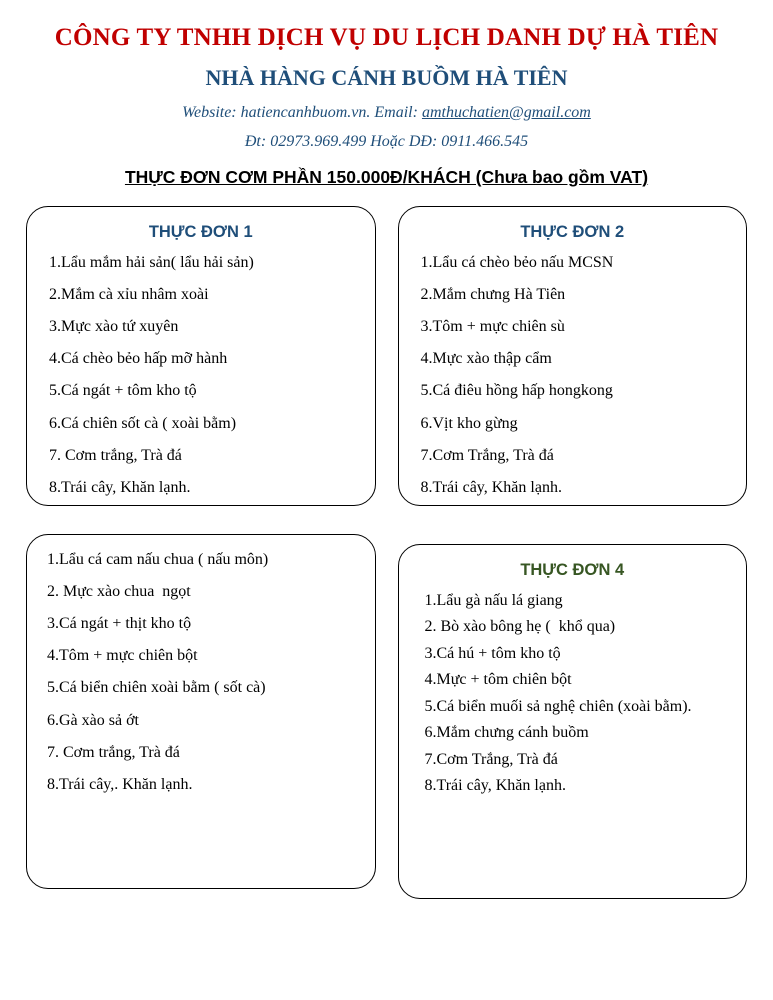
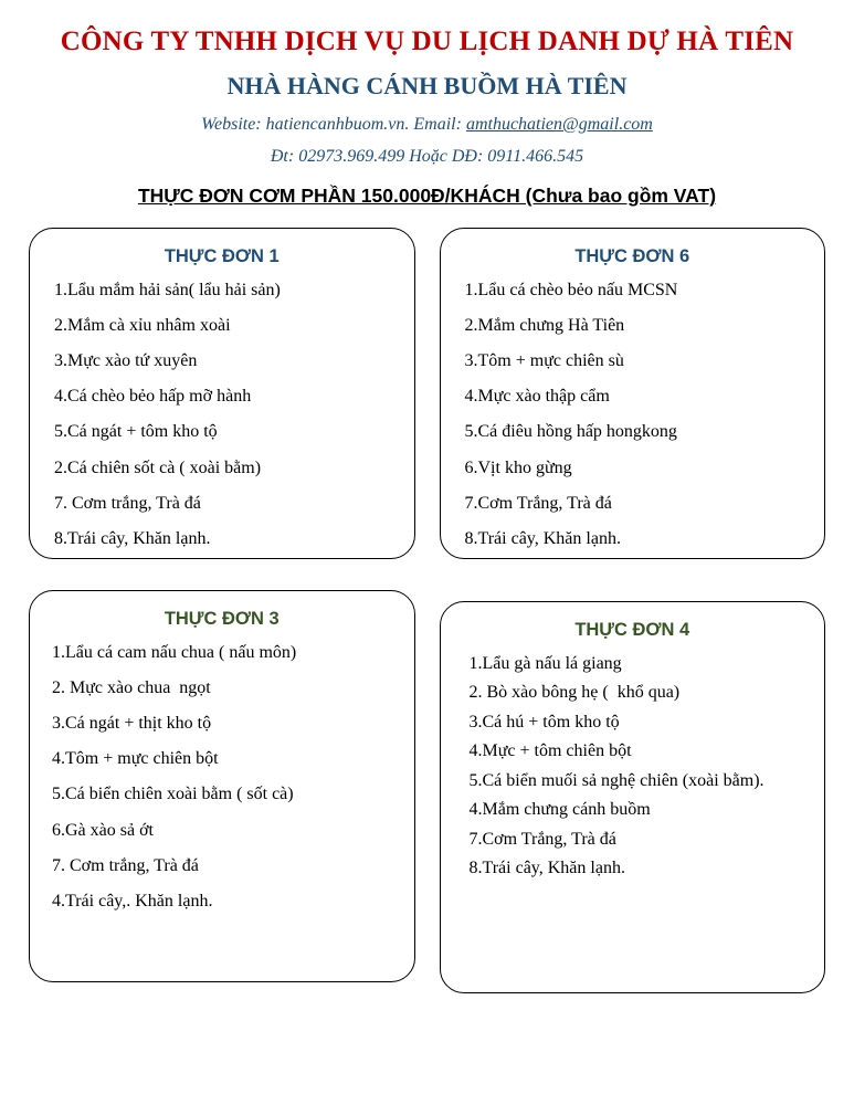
  CÔNG TY TNHH DỊCH VỤ DU LỊCH DANH DỰ HÀ TIÊN
  NHÀ HÀNG CÁNH BUỒM HÀ TIÊN
  Website: hatiencanhbuom.vn. Email: amthuchatien@gmail.com
  Đt: 02973.969.499 Hoặc DĐ: 0911.466.545
  THỰC ĐƠN CƠM PHẦN 150.000Đ/KHÁCH (Chưa bao gồm VAT)
  THỰC ĐƠN 1
  1.Lẩu mắm hải sản( lẩu hải sản)
  2.Mắm cà xỉu nhâm xoài
  3.Mực xào tứ xuyên
  4.Cá chèo bẻo hấp mỡ hành
  5.Cá ngát + tôm kho tộ
- 6.Cá chiên sốt cà ( xoài bằm)
+ 2.Cá chiên sốt cà ( xoài bằm)
  7. Cơm trắng, Trà đá
  8.Trái cây, Khăn lạnh.
- THỰC ĐƠN 2
+ THỰC ĐƠN 6
  1.Lẩu cá chèo bẻo nấu MCSN
  2.Mắm chưng Hà Tiên
  3.Tôm + mực chiên sù
  4.Mực xào thập cẩm
  5.Cá điêu hồng hấp hongkong
  6.Vịt kho gừng
  7.Cơm Trắng, Trà đá
  8.Trái cây, Khăn lạnh.
+ THỰC ĐƠN 3
  1.Lẩu cá cam nấu chua ( nấu môn)
  2. Mực xào chua ngọt
  3.Cá ngát + thịt kho tộ
  4.Tôm + mực chiên bột
  5.Cá biển chiên xoài bằm ( sốt cà)
  6.Gà xào sả ớt
  7. Cơm trắng, Trà đá
- 8.Trái cây,. Khăn lạnh.
+ 4.Trái cây,. Khăn lạnh.
  THỰC ĐƠN 4
  1.Lẩu gà nấu lá giang
  2. Bò xào bông hẹ ( khổ qua)
  3.Cá hú + tôm kho tộ
  4.Mực + tôm chiên bột
  5.Cá biển muối sả nghệ chiên (xoài bằm).
- 6.Mắm chưng cánh buồm
+ 4.Mắm chưng cánh buồm
  7.Cơm Trắng, Trà đá
  8.Trái cây, Khăn lạnh.
